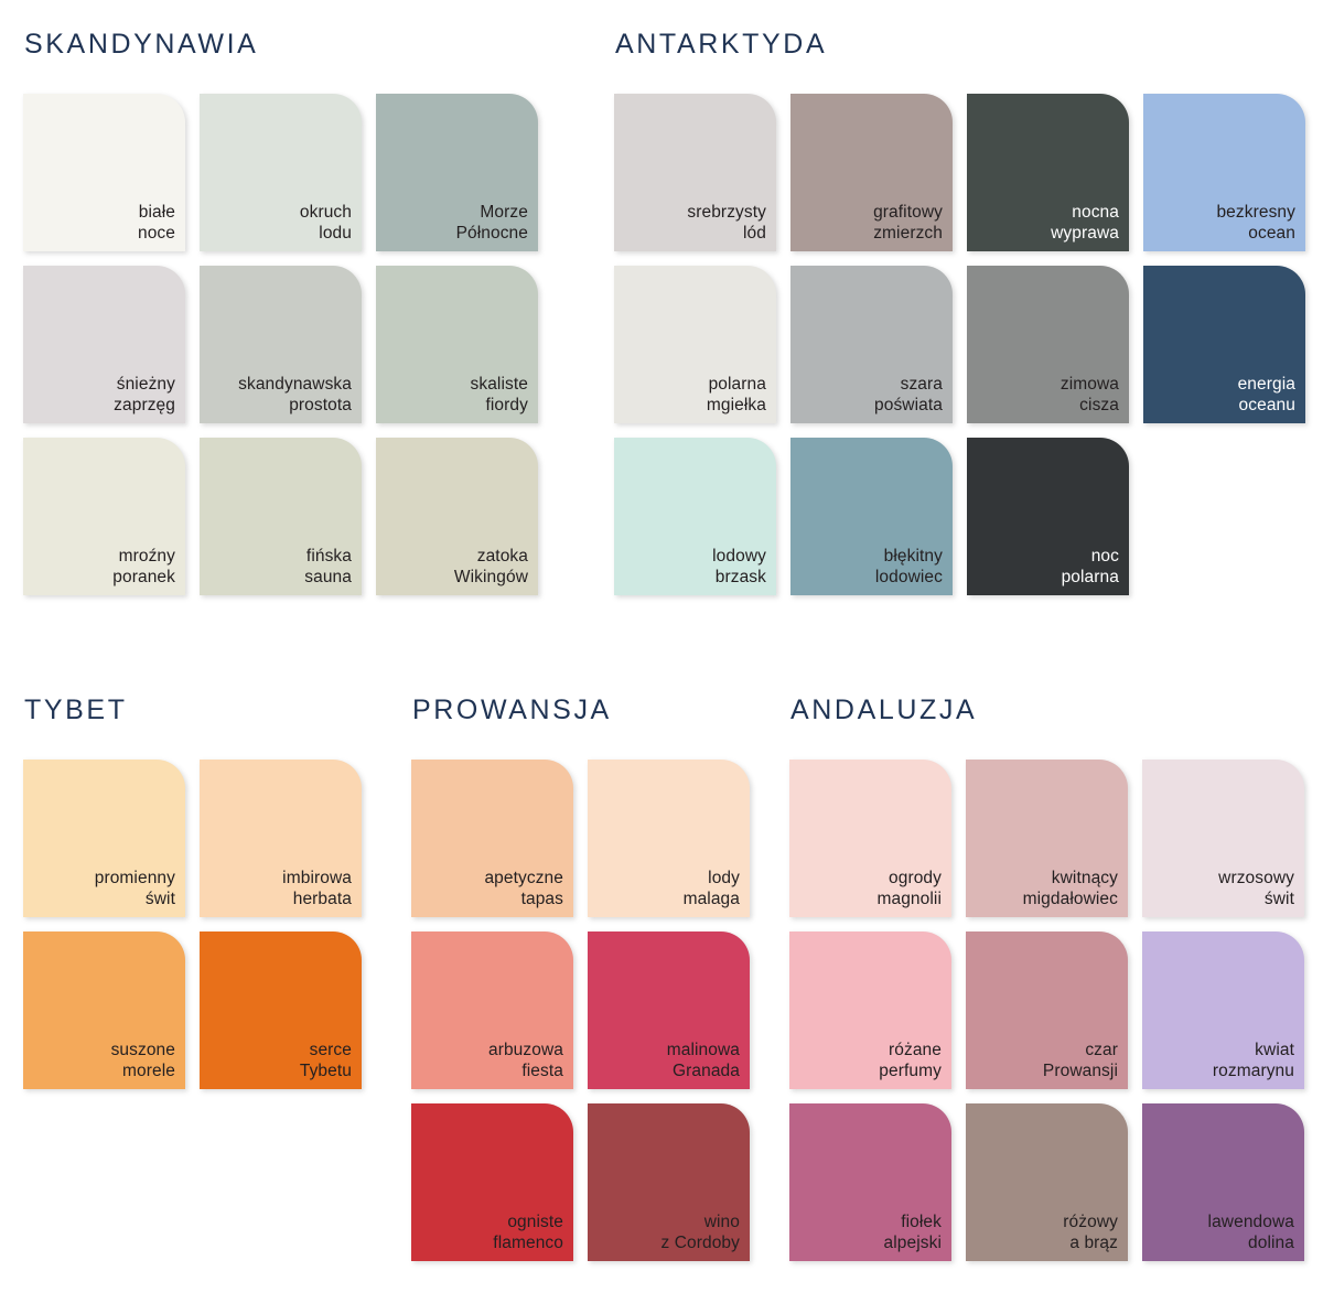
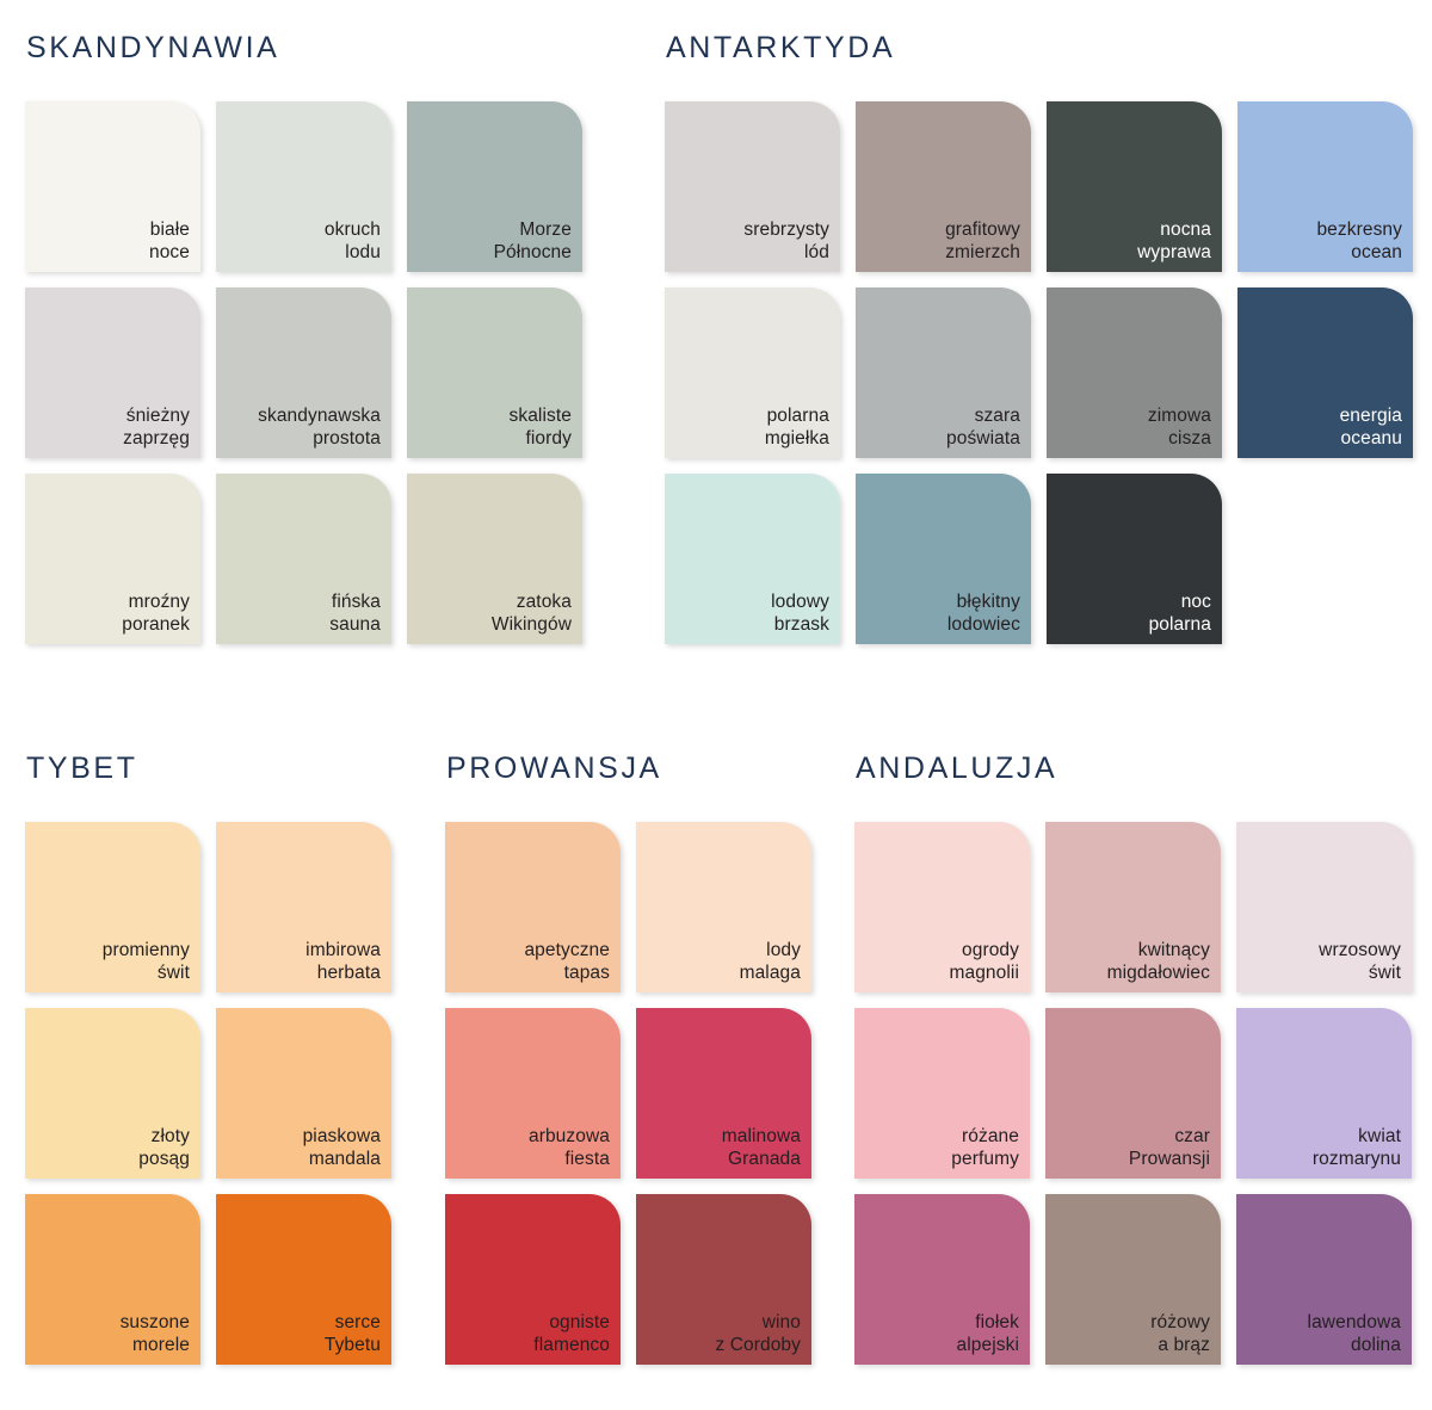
  SKANDYNAWIA
  białe
  noce
  okruch
  lodu
  Morze
  Północne
  śnieżny
  zaprzęg
  skandynawska
  prostota
  skaliste
  fiordy
  mroźny
  poranek
  fińska
  sauna
  zatoka
  Wikingów
  ANTARKTYDA
  srebrzysty
  lód
  grafitowy
  zmierzch
  nocna
  wyprawa
  bezkresny
  ocean
  polarna
  mgiełka
  szara
  poświata
  zimowa
  cisza
  energia
  oceanu
  lodowy
  brzask
  błękitny
  lodowiec
  noc
  polarna
  TYBET
  promienny
  świt
  imbirowa
  herbata
+ złoty
+ posąg
+ piaskowa
+ mandala
  suszone
  morele
  serce
  Tybetu
  PROWANSJA
  apetyczne
  tapas
  lody
  malaga
  arbuzowa
  fiesta
  malinowa
  Granada
  ogniste
  flamenco
  wino
  z Cordoby
  ANDALUZJA
  ogrody
  magnolii
  kwitnący
  migdałowiec
  wrzosowy
  świt
  różane
  perfumy
  czar
  Prowansji
  kwiat
  rozmarynu
  fiołek
  alpejski
  różowy
  a brąz
  lawendowa
  dolina
